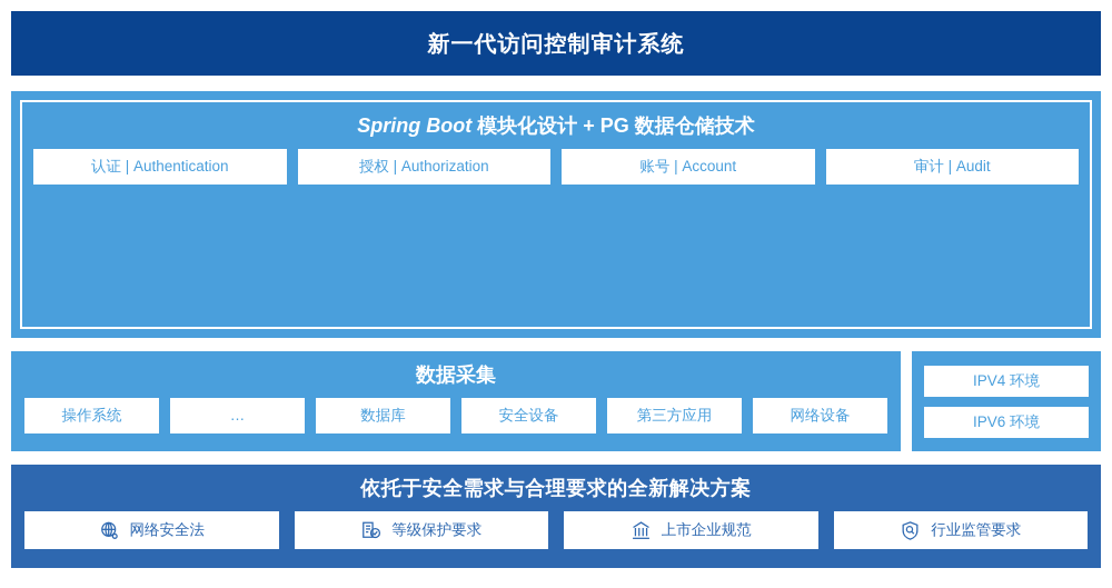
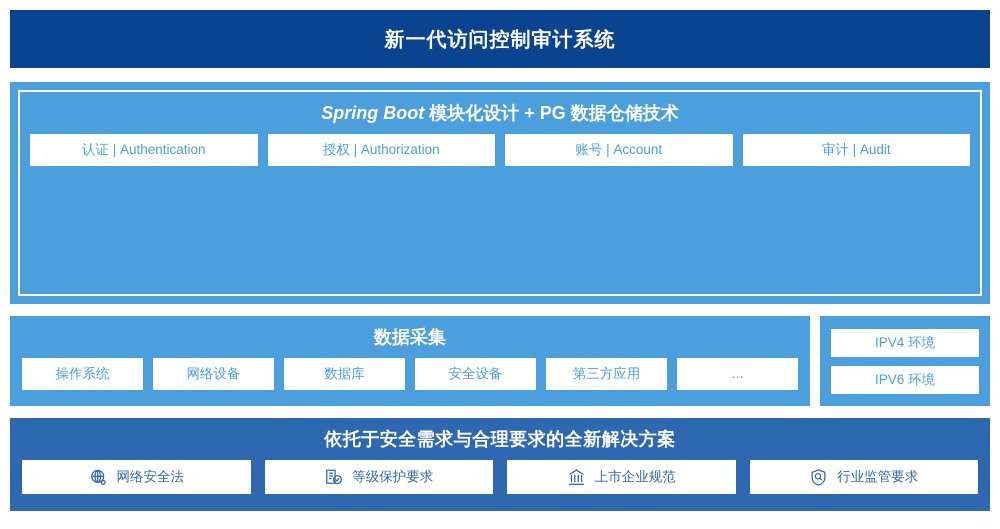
  新一代访问控制审计系统
  Spring Boot 模块化设计 + PG 数据仓储技术
  认证 | Authentication
  授权 | Authorization
  账号 | Account
  审计 | Audit
  数据采集
  操作系统
- …
+ 网络设备
  数据库
  安全设备
  第三方应用
- 网络设备
+ …
  IPV4 环境
  IPV6 环境
  依托于安全需求与合理要求的全新解决方案
  网络安全法
  等级保护要求
  上市企业规范
  行业监管要求
